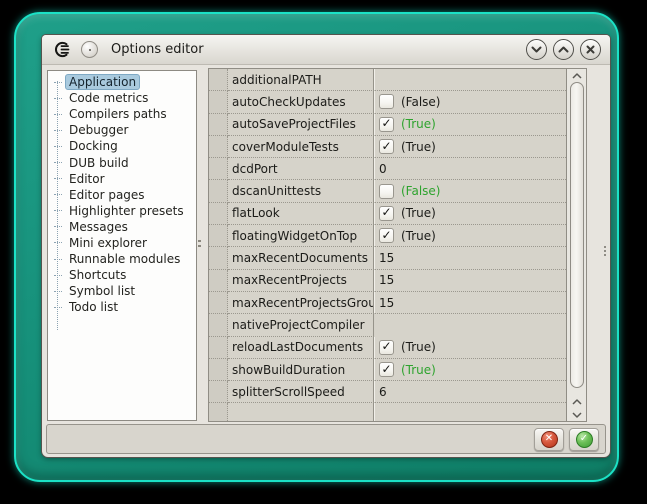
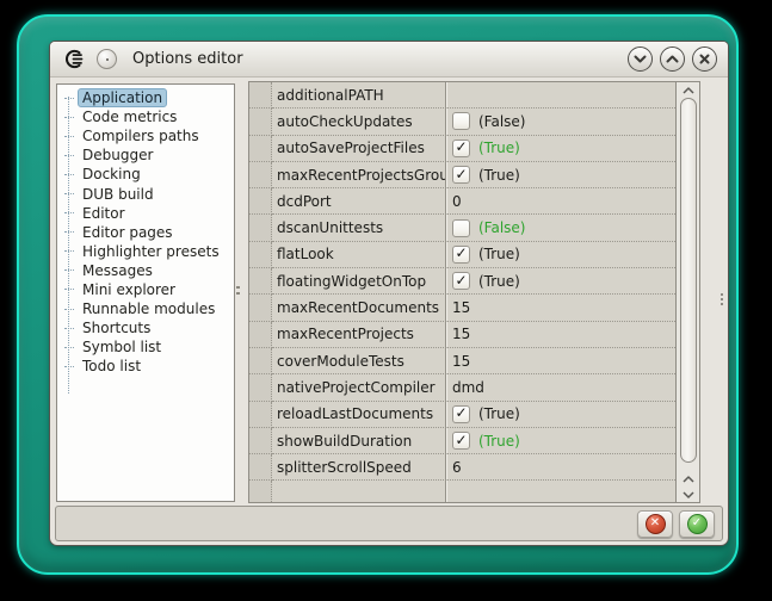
  Options editor
  Application
  Code metrics
  Compilers paths
  Debugger
  Docking
  DUB build
  Editor
  Editor pages
  Highlighter presets
  Messages
  Mini explorer
  Runnable modules
  Shortcuts
  Symbol list
  Todo list
  additionalPATH
  autoCheckUpdates
  (False)
  autoSaveProjectFiles
  ✓
  (True)
- coverModuleTests
+ maxRecentProjectsGrou
  ✓
  (True)
  dcdPort
  0
  dscanUnittests
  (False)
  flatLook
  ✓
  (True)
  floatingWidgetOnTop
  ✓
  (True)
  maxRecentDocuments
  15
  maxRecentProjects
  15
- maxRecentProjectsGrou
+ coverModuleTests
  15
  nativeProjectCompiler
+ dmd
  reloadLastDocuments
  ✓
  (True)
  showBuildDuration
  ✓
  (True)
  splitterScrollSpeed
  6
  ✕
  ✓
